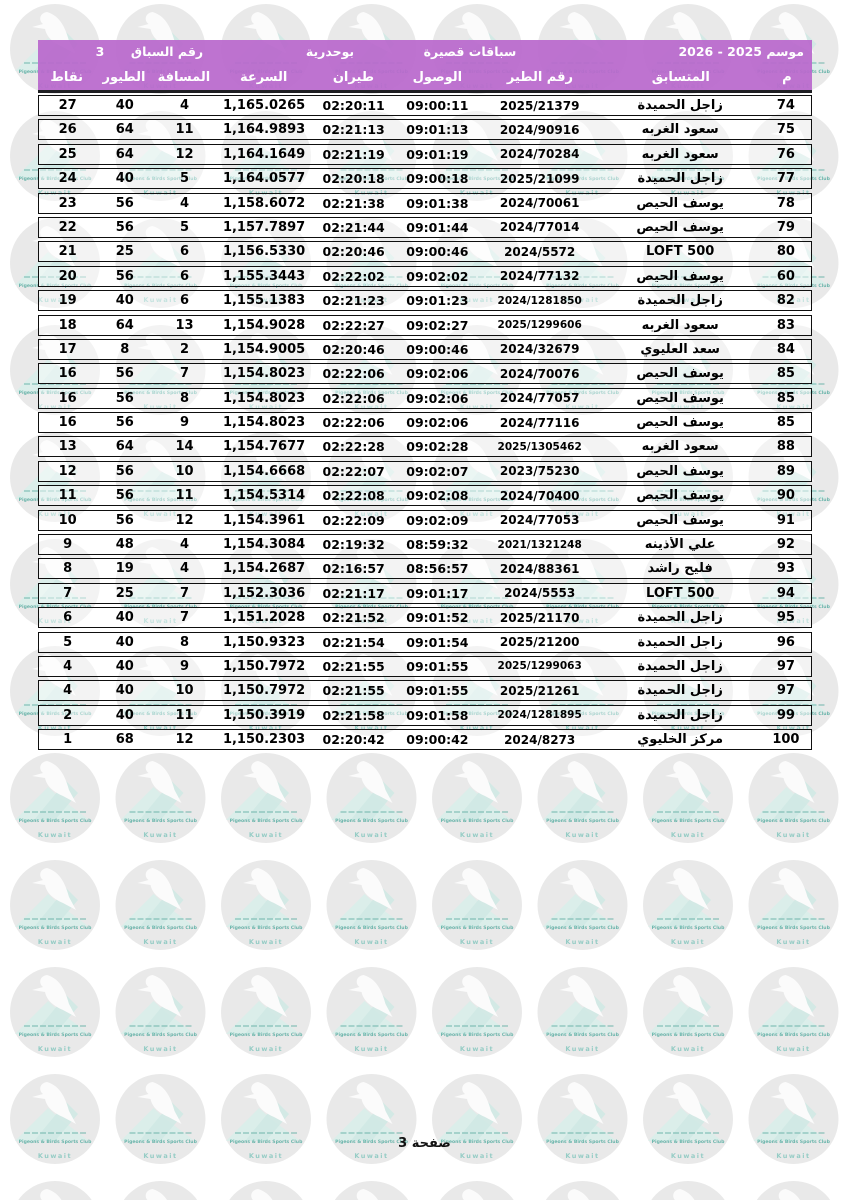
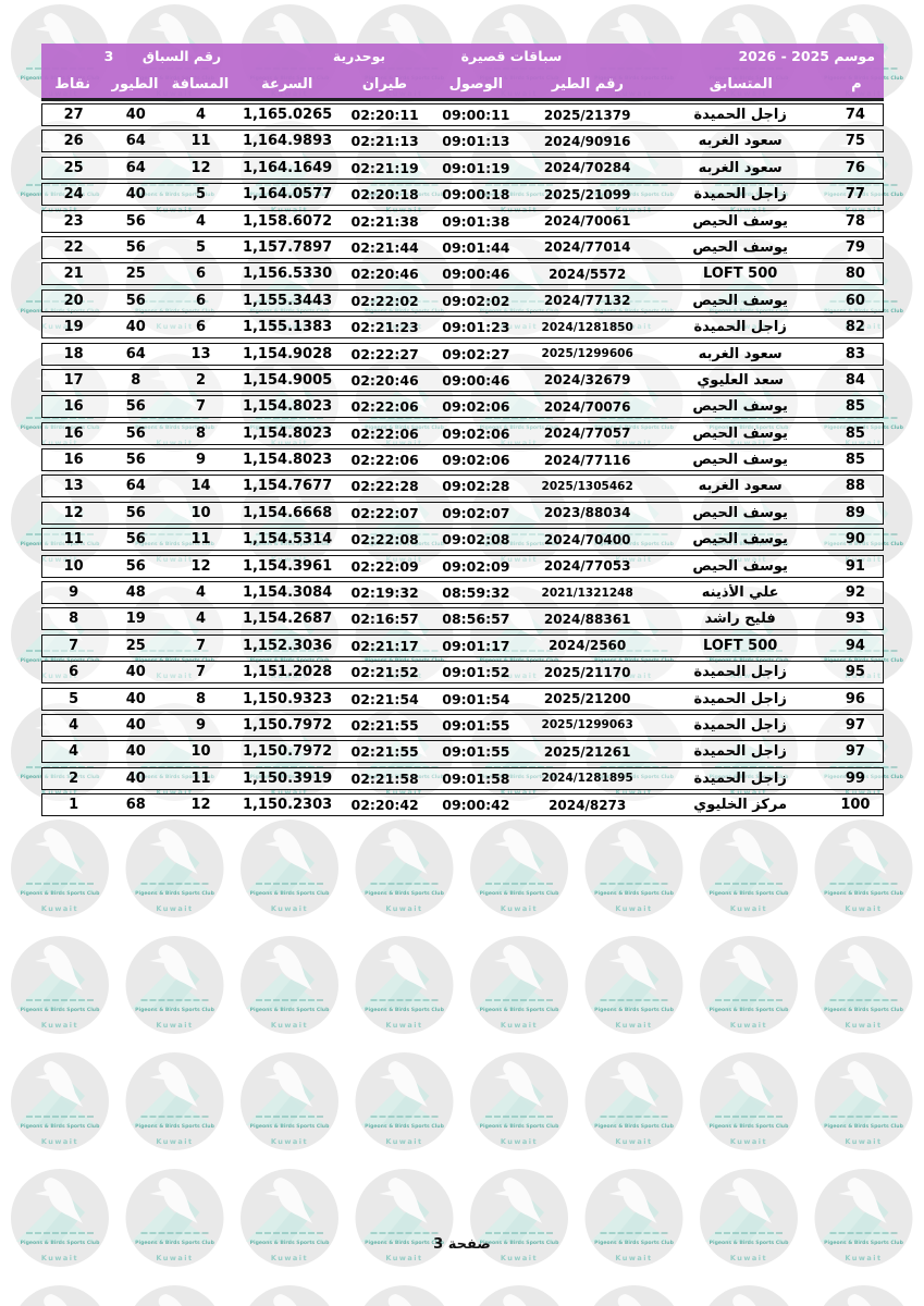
  موسم 2025 - 2026
  سباقات قصيرة
  بوحدرية
  رقم السباق
  3
  م
  المتسابق
  رقم الطير
  الوصول
  طيران
  السرعة
  المسافة
  الطيور
  نقاط
  74
  زاجل الحميدة
  2025/21379
  09:00:11
  02:20:11
  1,165.0265
  4
  40
  27
  75
  سعود الغربه
  2024/90916
  09:01:13
  02:21:13
  1,164.9893
  11
  64
  26
  76
  سعود الغربه
  2024/70284
  09:01:19
  02:21:19
  1,164.1649
  12
  64
  25
  77
  زاجل الحميدة
  2025/21099
  09:00:18
  02:20:18
  1,164.0577
  5
  40
  24
  78
  يوسف الحيص
  2024/70061
  09:01:38
  02:21:38
  1,158.6072
  4
  56
  23
  79
  يوسف الحيص
  2024/77014
  09:01:44
  02:21:44
  1,157.7897
  5
  56
  22
  80
  LOFT 500
  2024/5572
  09:00:46
  02:20:46
  1,156.5330
  6
  25
  21
  60
  يوسف الحيص
  2024/77132
  09:02:02
  02:22:02
  1,155.3443
  6
  56
  20
  82
  زاجل الحميدة
  2024/1281850
  09:01:23
  02:21:23
  1,155.1383
  6
  40
  19
  83
  سعود الغربه
  2025/1299606
  09:02:27
  02:22:27
  1,154.9028
  13
  64
  18
  84
  سعد العليوي
  2024/32679
  09:00:46
  02:20:46
  1,154.9005
  2
  8
  17
  85
  يوسف الحيص
  2024/70076
  09:02:06
  02:22:06
  1,154.8023
  7
  56
  16
  85
  يوسف الحيص
  2024/77057
  09:02:06
  02:22:06
  1,154.8023
  8
  56
  16
  85
  يوسف الحيص
  2024/77116
  09:02:06
  02:22:06
  1,154.8023
  9
  56
  16
  88
  سعود الغربه
  2025/1305462
  09:02:28
  02:22:28
  1,154.7677
  14
  64
  13
  89
  يوسف الحيص
- 2023/75230
+ 2023/88034
  09:02:07
  02:22:07
  1,154.6668
  10
  56
  12
  90
  يوسف الحيص
  2024/70400
  09:02:08
  02:22:08
  1,154.5314
  11
  56
  11
  91
  يوسف الحيص
  2024/77053
  09:02:09
  02:22:09
  1,154.3961
  12
  56
  10
  92
  علي الأذينه
  2021/1321248
  08:59:32
  02:19:32
  1,154.3084
  4
  48
  9
  93
  فليح راشد
  2024/88361
  08:56:57
  02:16:57
  1,154.2687
  4
  19
  8
  94
  LOFT 500
- 2024/5553
+ 2024/2560
  09:01:17
  02:21:17
  1,152.3036
  7
  25
  7
  95
  زاجل الحميدة
  2025/21170
  09:01:52
  02:21:52
  1,151.2028
  7
  40
  6
  96
  زاجل الحميدة
  2025/21200
  09:01:54
  02:21:54
  1,150.9323
  8
  40
  5
  97
  زاجل الحميدة
  2025/1299063
  09:01:55
  02:21:55
  1,150.7972
  9
  40
  4
  97
  زاجل الحميدة
  2025/21261
  09:01:55
  02:21:55
  1,150.7972
  10
  40
  4
  99
  زاجل الحميدة
  2024/1281895
  09:01:58
  02:21:58
  1,150.3919
  11
  40
  2
  100
  مركز الخليوي
  2024/8273
  09:00:42
  02:20:42
  1,150.2303
  12
  68
  1
  صفحة 3
